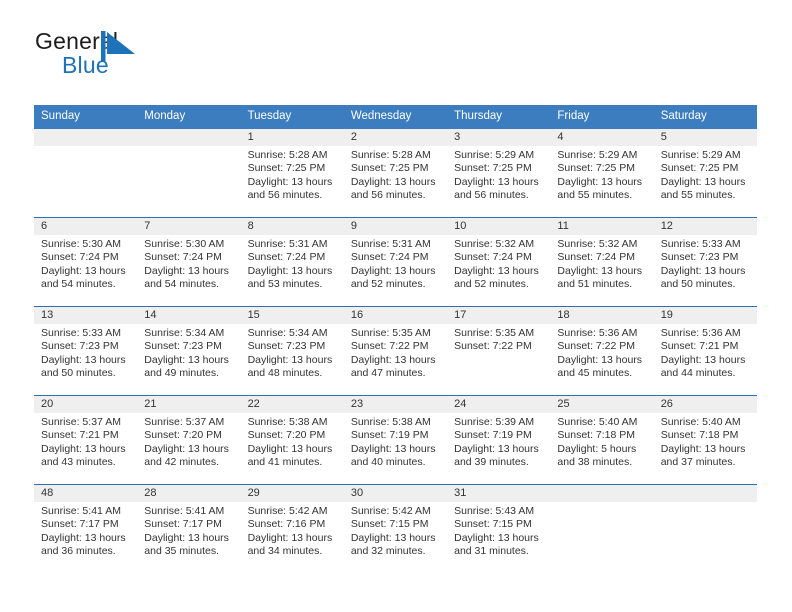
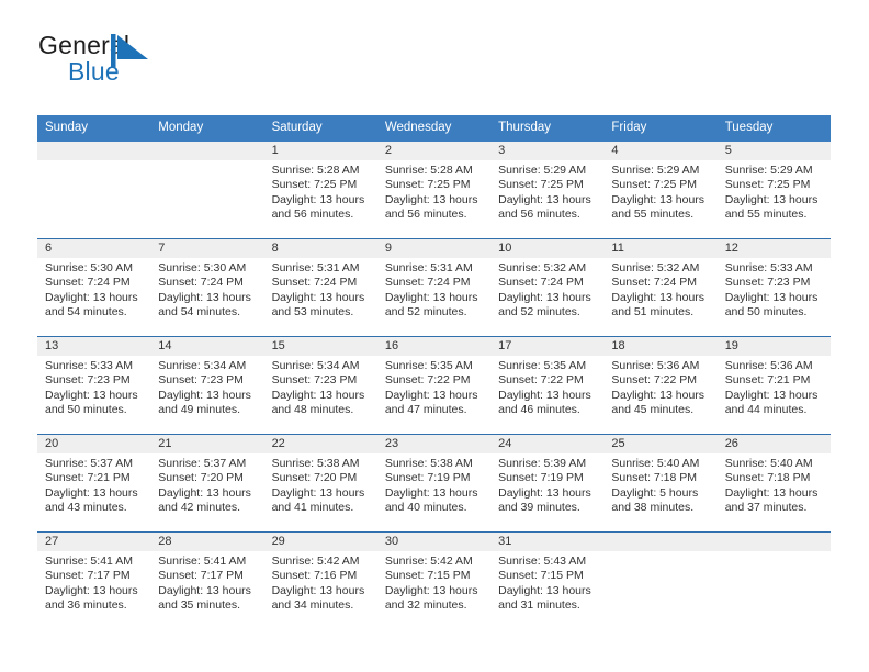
  Genera
  Blue
  Sunday
  Monday
- Tuesday
+ Saturday
  Wednesday
  Thursday
  Friday
- Saturday
+ Tuesday
  1
  Sunrise: 5:28 AM
  Sunset: 7:25 PM
  Daylight: 13 hours and 56 minutes.
  2
  Sunrise: 5:28 AM
  Sunset: 7:25 PM
  Daylight: 13 hours and 56 minutes.
  3
  Sunrise: 5:29 AM
  Sunset: 7:25 PM
  Daylight: 13 hours and 56 minutes.
  4
  Sunrise: 5:29 AM
  Sunset: 7:25 PM
  Daylight: 13 hours and 55 minutes.
  5
  Sunrise: 5:29 AM
  Sunset: 7:25 PM
  Daylight: 13 hours and 55 minutes.
  6
  Sunrise: 5:30 AM
  Sunset: 7:24 PM
  Daylight: 13 hours and 54 minutes.
  7
  Sunrise: 5:30 AM
  Sunset: 7:24 PM
  Daylight: 13 hours and 54 minutes.
  8
  Sunrise: 5:31 AM
  Sunset: 7:24 PM
  Daylight: 13 hours and 53 minutes.
  9
  Sunrise: 5:31 AM
  Sunset: 7:24 PM
  Daylight: 13 hours and 52 minutes.
  10
  Sunrise: 5:32 AM
  Sunset: 7:24 PM
  Daylight: 13 hours and 52 minutes.
  11
  Sunrise: 5:32 AM
  Sunset: 7:24 PM
  Daylight: 13 hours and 51 minutes.
  12
  Sunrise: 5:33 AM
  Sunset: 7:23 PM
  Daylight: 13 hours and 50 minutes.
  13
  Sunrise: 5:33 AM
  Sunset: 7:23 PM
  Daylight: 13 hours and 50 minutes.
  14
  Sunrise: 5:34 AM
  Sunset: 7:23 PM
  Daylight: 13 hours and 49 minutes.
  15
  Sunrise: 5:34 AM
  Sunset: 7:23 PM
  Daylight: 13 hours and 48 minutes.
  16
  Sunrise: 5:35 AM
  Sunset: 7:22 PM
  Daylight: 13 hours and 47 minutes.
  17
  Sunrise: 5:35 AM
  Sunset: 7:22 PM
+ Daylight: 13 hours and 46 minutes.
  18
  Sunrise: 5:36 AM
  Sunset: 7:22 PM
  Daylight: 13 hours and 45 minutes.
  19
  Sunrise: 5:36 AM
  Sunset: 7:21 PM
  Daylight: 13 hours and 44 minutes.
  20
  Sunrise: 5:37 AM
  Sunset: 7:21 PM
  Daylight: 13 hours and 43 minutes.
  21
  Sunrise: 5:37 AM
  Sunset: 7:20 PM
  Daylight: 13 hours and 42 minutes.
  22
  Sunrise: 5:38 AM
  Sunset: 7:20 PM
  Daylight: 13 hours and 41 minutes.
  23
  Sunrise: 5:38 AM
  Sunset: 7:19 PM
  Daylight: 13 hours and 40 minutes.
  24
  Sunrise: 5:39 AM
  Sunset: 7:19 PM
  Daylight: 13 hours and 39 minutes.
  25
  Sunrise: 5:40 AM
  Sunset: 7:18 PM
  Daylight: 5 hours and 38 minutes.
  26
  Sunrise: 5:40 AM
  Sunset: 7:18 PM
  Daylight: 13 hours and 37 minutes.
- 48
+ 27
  Sunrise: 5:41 AM
  Sunset: 7:17 PM
  Daylight: 13 hours and 36 minutes.
  28
  Sunrise: 5:41 AM
  Sunset: 7:17 PM
  Daylight: 13 hours and 35 minutes.
  29
  Sunrise: 5:42 AM
  Sunset: 7:16 PM
  Daylight: 13 hours and 34 minutes.
  30
  Sunrise: 5:42 AM
  Sunset: 7:15 PM
  Daylight: 13 hours and 32 minutes.
  31
  Sunrise: 5:43 AM
  Sunset: 7:15 PM
  Daylight: 13 hours and 31 minutes.
